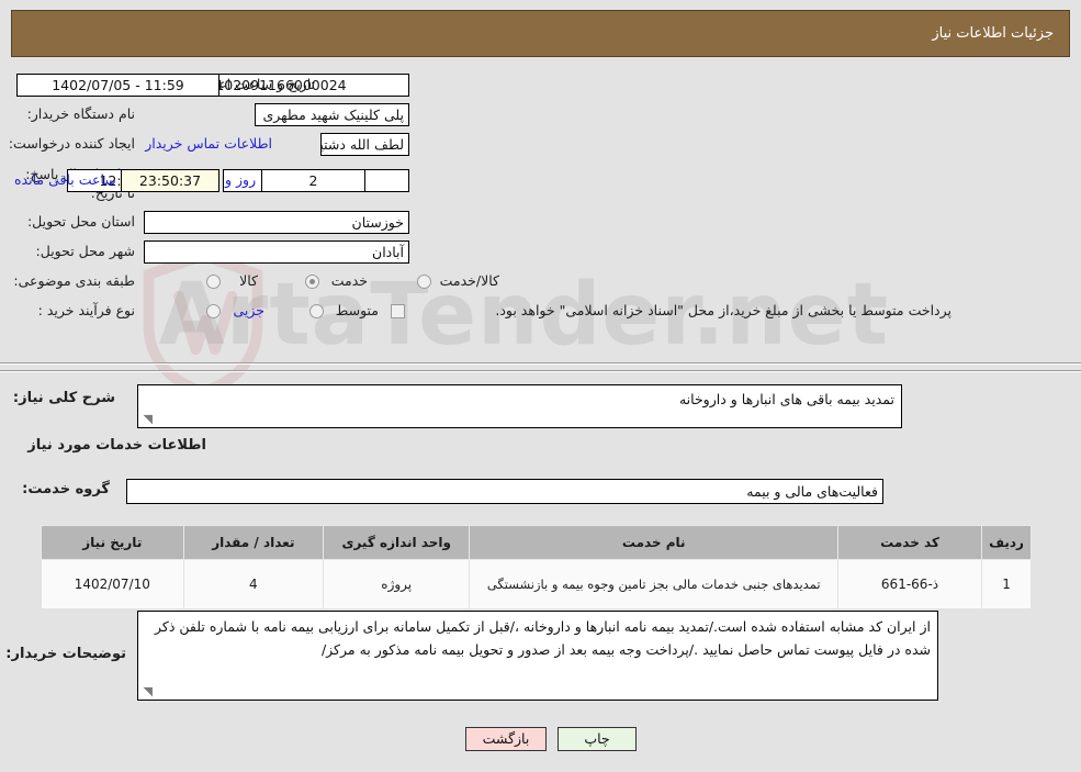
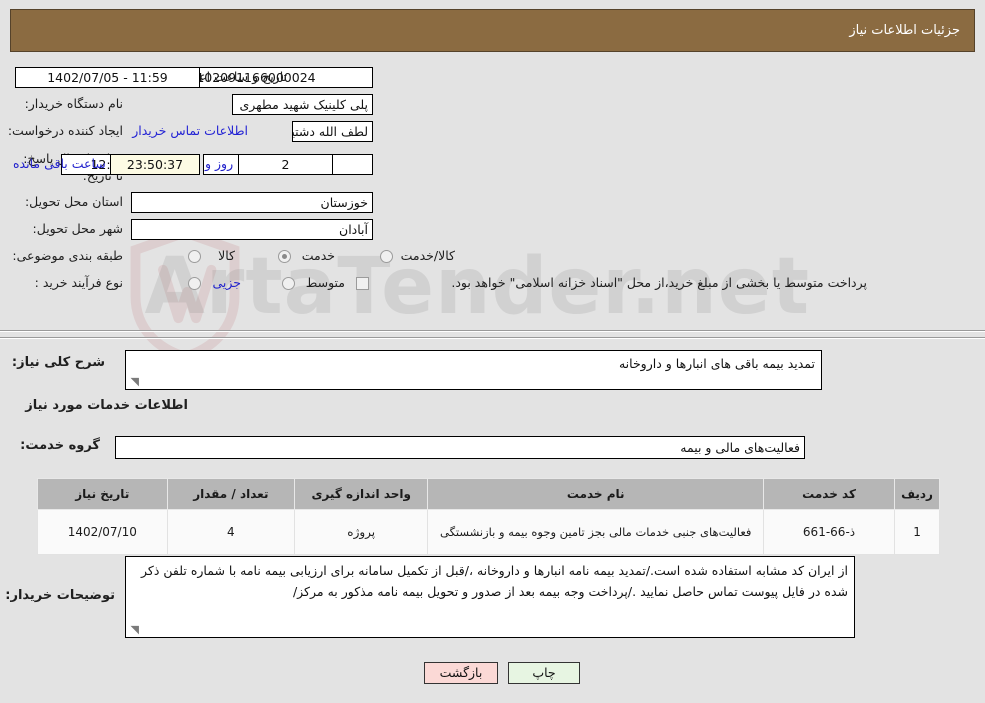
  Artaender.net
  جزئیات اطلاعات نیاز
  102091166000024
  11:59 - 1402/07/05
  نام دستگاه خریدار:
  پلی کلینیک شهید مطهری
  ایجاد کننده درخواست:
  اطلاعات تماس خریدار
  2
  روز و
  23:50:37
  ساعت باقی مانده
  استان محل تحویل:
  خوزستان
  شهر محل تحویل:
  آبادان
  طبقه بندی موضوعی:
  کالا
  خدمت
  کالا/خدمت
  نوع فرآیند خرید :
  جزیی
  متوسط
  پرداخت متوسط یا بخشی از مبلغ خرید،از محل "اسناد خزانه اسلامی" خواهد بود.
  شرح کلی نیاز:
  تمدید بیمه باقی های انبارها و داروخانه
  ◥
  اطلاعات خدمات مورد نیاز
  گروه خدمت:
  فعالیت‌های مالی و بیمه
  ردیف	کد خدمت	نام خدمت	واحد اندازه گیری	تعداد / مقدار	تاریخ نیاز
- 1	ذ-66-661	تمدید‌های جنبی خدمات مالی بجز تامین وجوه بیمه و بازنشستگی	پروژه	4	1402/07/10
+ 1	ذ-66-661	فعالیت‌های جنبی خدمات مالی بجز تامین وجوه بیمه و بازنشستگی	پروژه	4	1402/07/10
  توضیحات خریدار:
  از ایران کد مشابه استفاده شده است./تمدید بیمه نامه انبارها و داروخانه ،/قبل از تکمیل سامانه برای ارزیابی بیمه نامه با شماره تلفن ذکر شده در فایل پیوست تماس حاصل نمایید ./پرداخت وجه بیمه بعد از صدور و تحویل بیمه نامه مذکور به مرکز/
  ◥
  چاپ
  بازگشت
